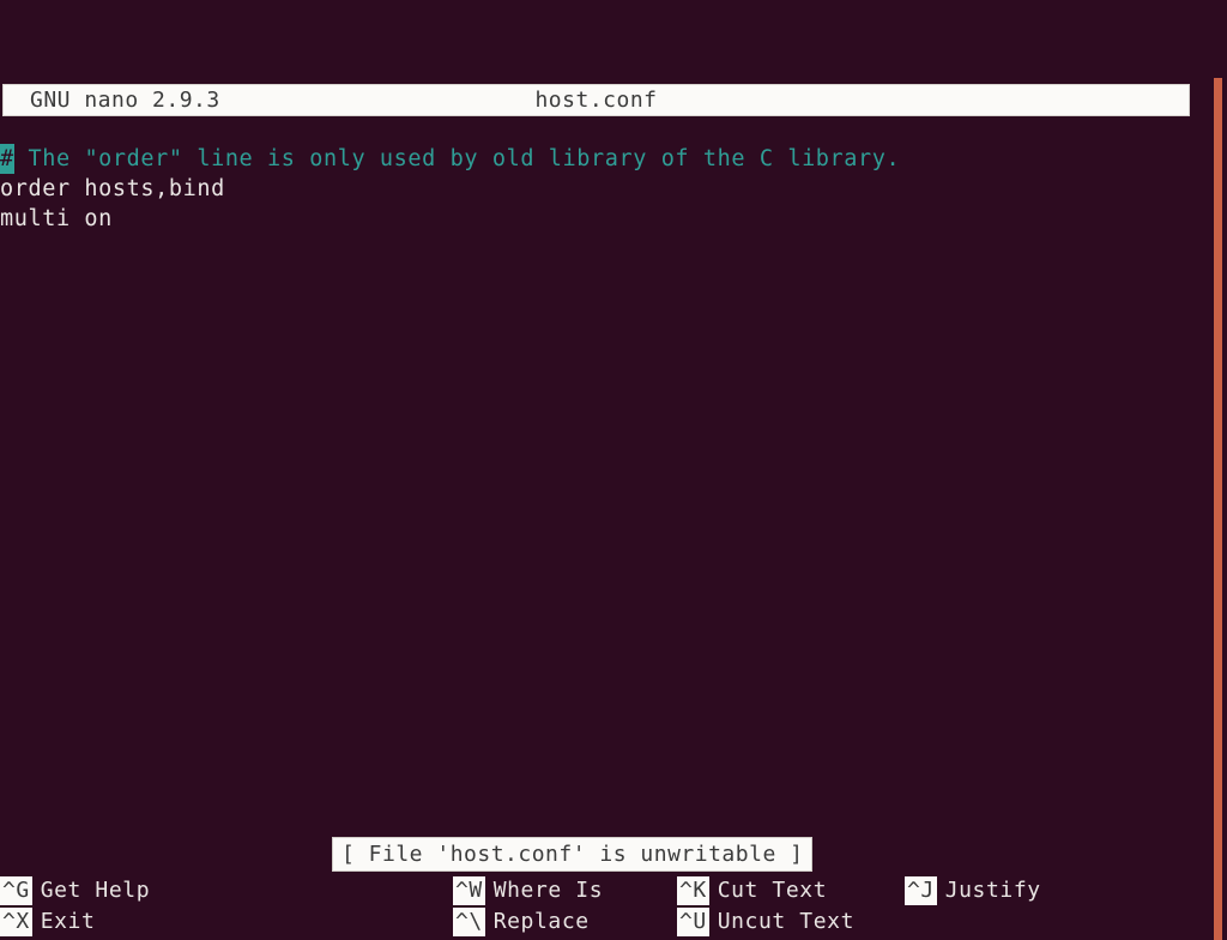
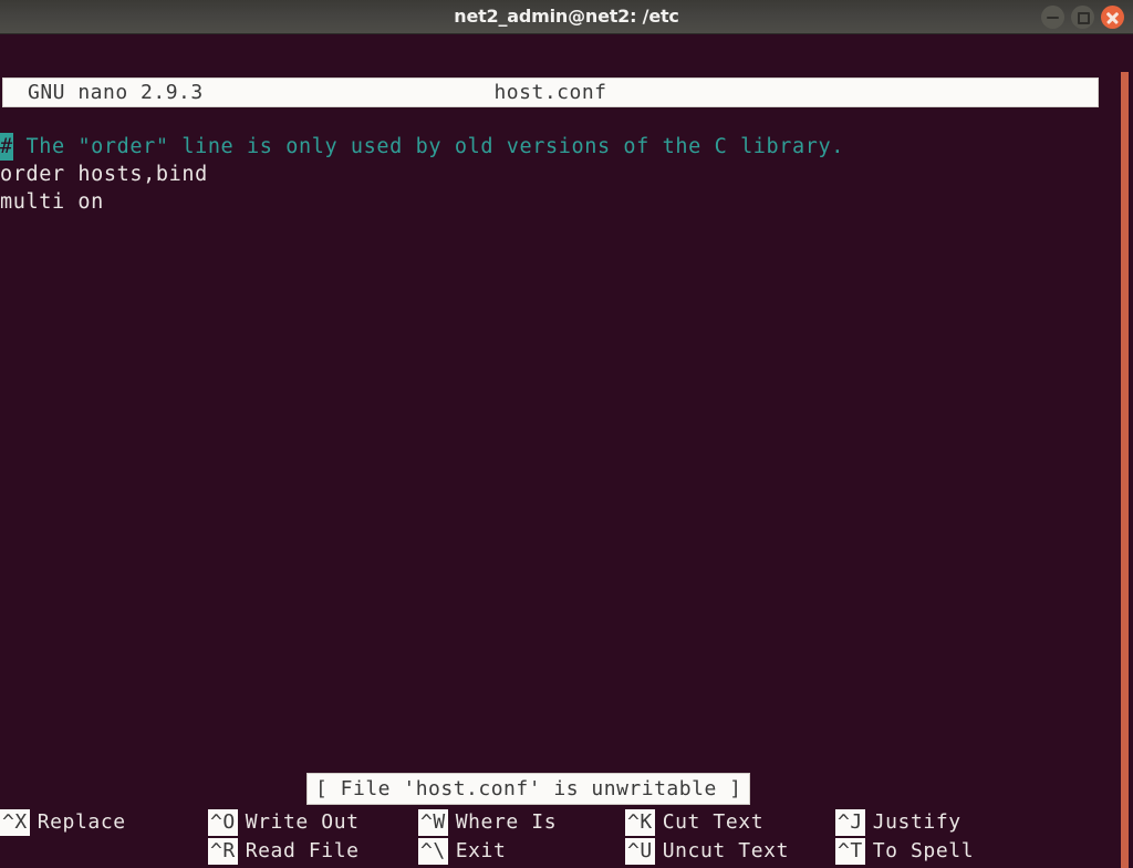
+ net2_admin@net2: /etc
  GNU nano 2.9.3
  host.conf
- # The "order" line is only used by old library of the C library.
+ # The "order" line is only used by old versions of the C library.
  order hosts,bind
  multi on
  [ File 'host.conf' is unwritable ]
- ^G
- Get Help
  ^X
- Exit
+ Replace
+ ^O
+ Write Out
+ ^R
+ Read File
  ^W
  Where Is
  ^\
- Replace
+ Exit
  ^K
  Cut Text
  ^U
  Uncut Text
  ^J
  Justify
+ ^T
+ To Spell
